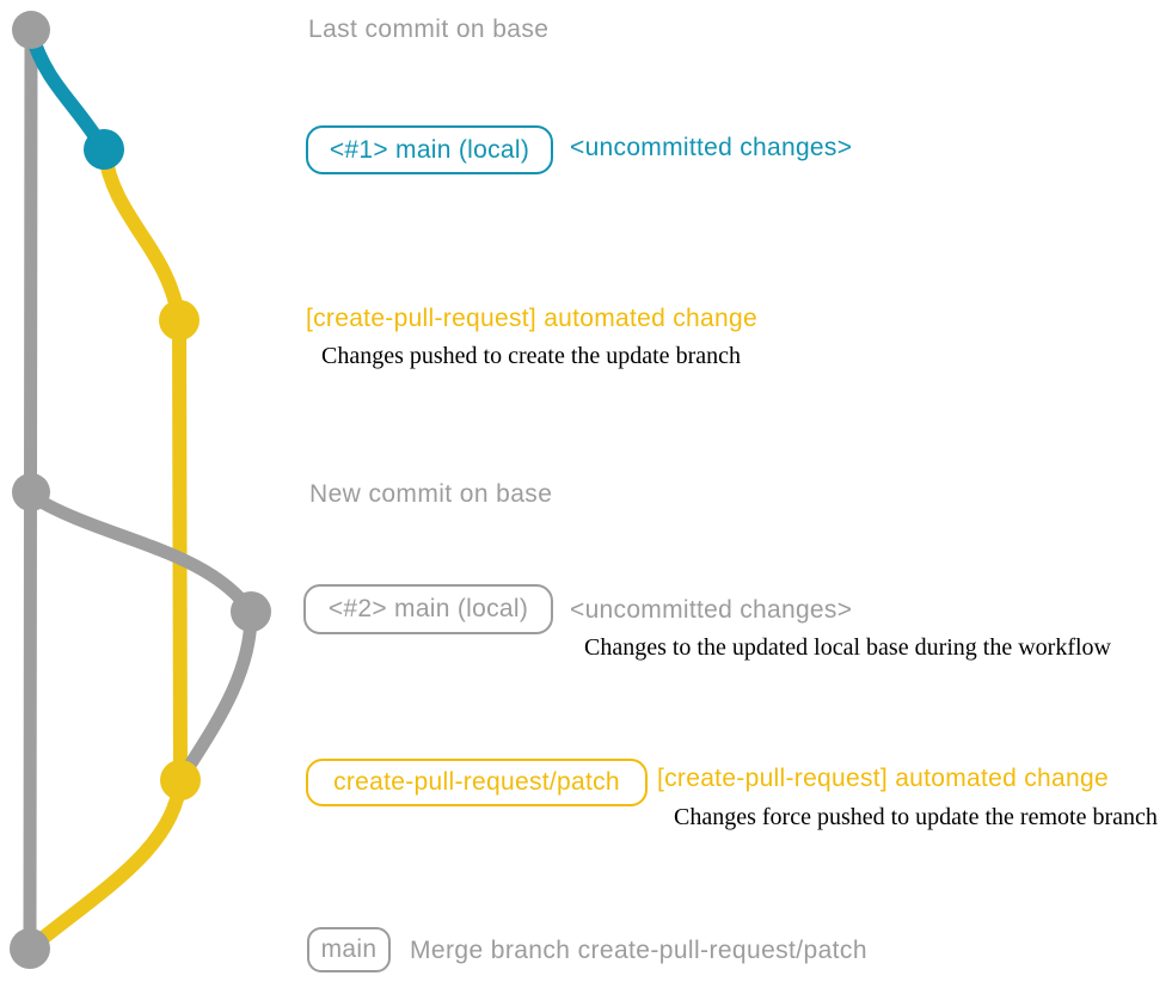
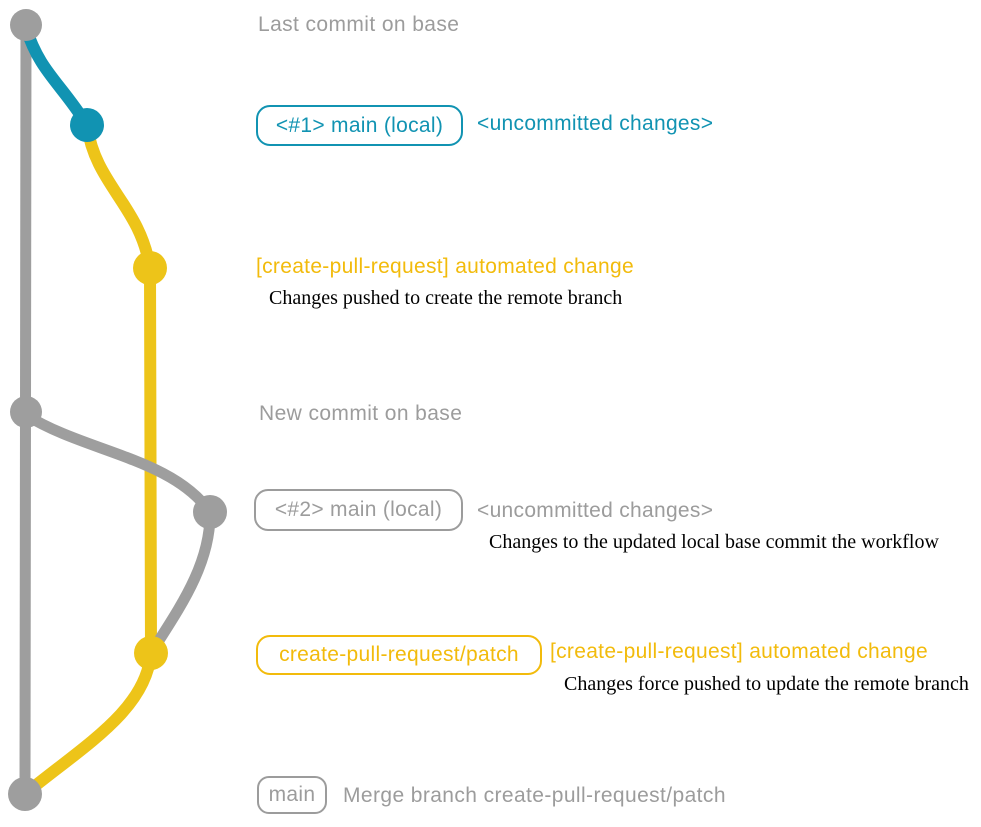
  Last commit on base
  <#1> main (local)
  <uncommitted changes>
  [create-pull-request] automated change
- Changes pushed to create the update branch
+ Changes pushed to create the remote branch
  New commit on base
  <#2> main (local)
  <uncommitted changes>
- Changes to the updated local base during the workflow
+ Changes to the updated local base commit the workflow
  create-pull-request/patch
  [create-pull-request] automated change
  Changes force pushed to update the remote branch
  main
  Merge branch create-pull-request/patch
